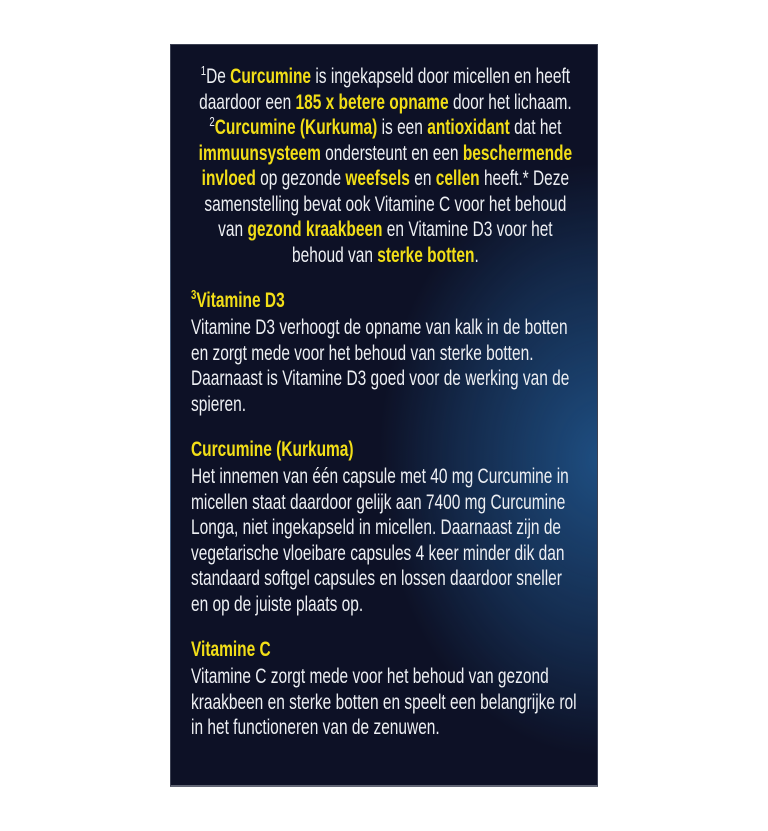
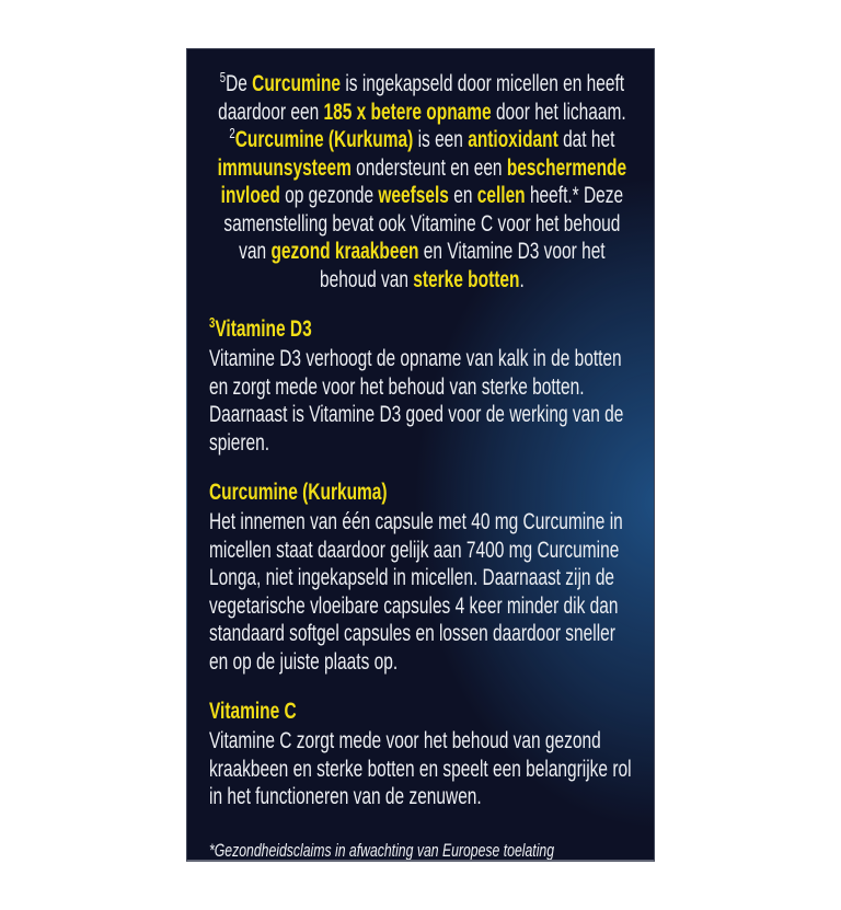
- 1De Curcumine is ingekapseld door micellen en heeft daardoor een 185 x betere opname door het lichaam. 2Curcumine (Kurkuma) is een antioxidant dat het immuunsysteem ondersteunt en een beschermende invloed op gezonde weefsels en cellen heeft.* Deze samenstelling bevat ook Vitamine C voor het behoud van gezond kraakbeen en Vitamine D3 voor het behoud van sterke botten.
+ 5De Curcumine is ingekapseld door micellen en heeft daardoor een 185 x betere opname door het lichaam. 2Curcumine (Kurkuma) is een antioxidant dat het immuunsysteem ondersteunt en een beschermende invloed op gezonde weefsels en cellen heeft.* Deze samenstelling bevat ook Vitamine C voor het behoud van gezond kraakbeen en Vitamine D3 voor het behoud van sterke botten.
  3Vitamine D3
  Vitamine D3 verhoogt de opname van kalk in de botten en zorgt mede voor het behoud van sterke botten. Daarnaast is Vitamine D3 goed voor de werking van de spieren.
  Curcumine (Kurkuma)
  Het innemen van één capsule met 40 mg Curcumine in micellen staat daardoor gelijk aan 7400 mg Curcumine Longa, niet ingekapseld in micellen. Daarnaast zijn de vegetarische vloeibare capsules 4 keer minder dik dan standaard softgel capsules en lossen daardoor sneller en op de juiste plaats op.
  Vitamine C
  Vitamine C zorgt mede voor het behoud van gezond kraakbeen en sterke botten en speelt een belangrijke rol in het functioneren van de zenuwen.
+ *Gezondheidsclaims in afwachting van Europese toelating
